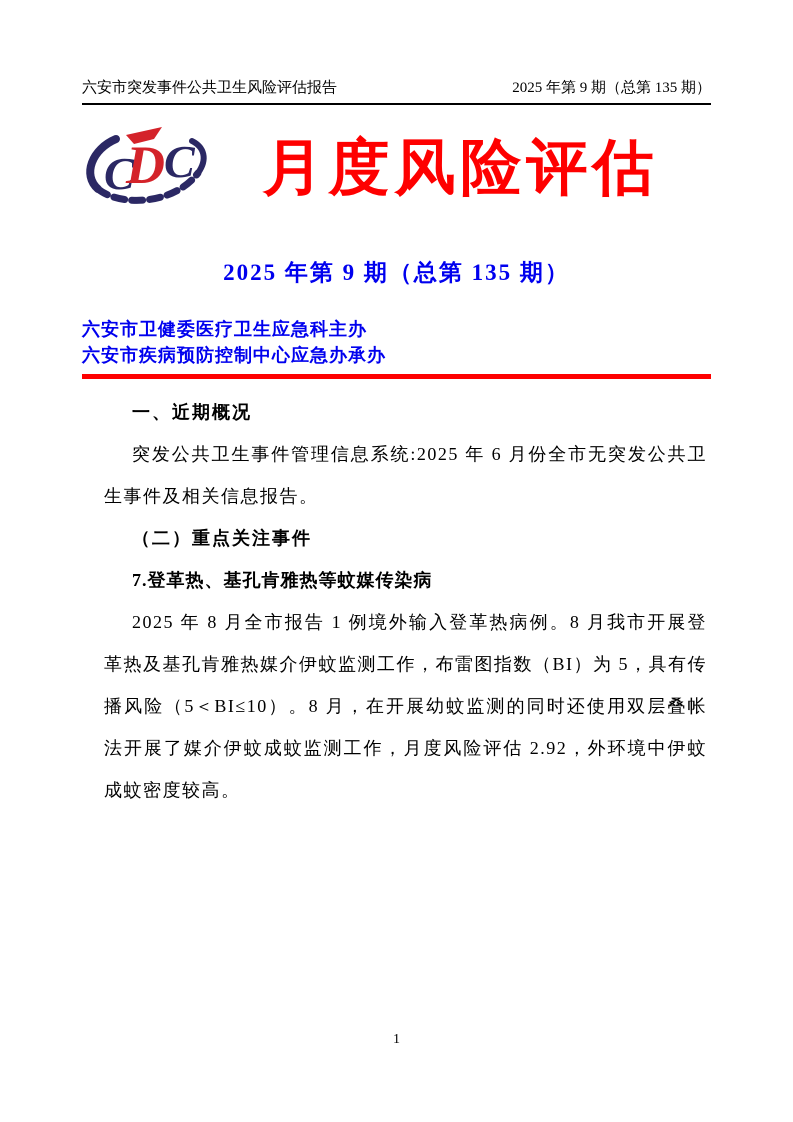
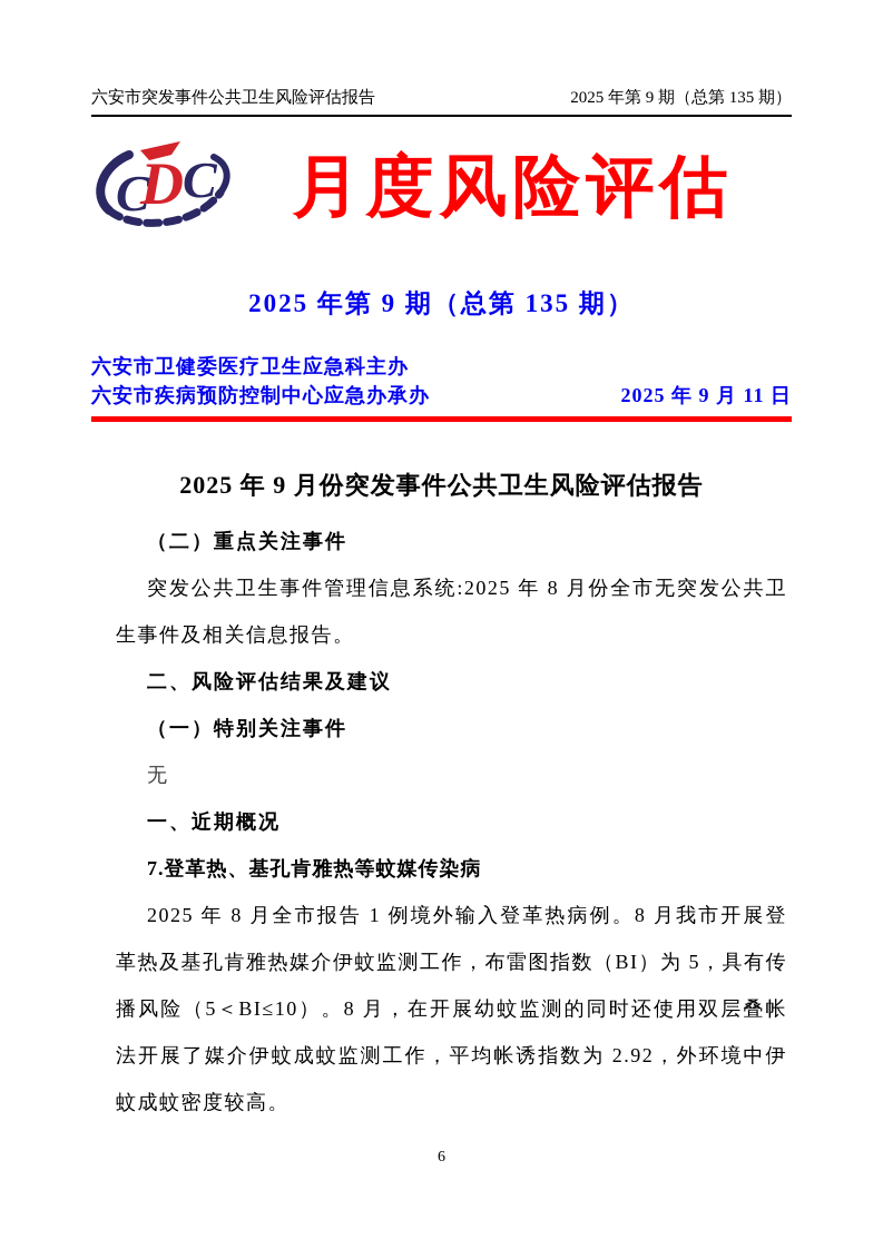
  六安市突发事件公共卫生风险评估报告
  2025 年第 9 期（总第 135 期）
  C
  D
  C
  月度风险评估
  2025 年第 9 期（总第 135 期）
  六安市卫健委医疗卫生应急科主办
  六安市疾病预防控制中心应急办承办
+ 2025 年 9 月 11 日
+ 2025 年 9 月份突发事件公共卫生风险评估报告
- 一、近期概况
+ （二）重点关注事件
- 突发公共卫生事件管理信息系统:2025 年 6 月份全市无突发公共卫生事件及相关信息报告。
+ 突发公共卫生事件管理信息系统:2025 年 8 月份全市无突发公共卫生事件及相关信息报告。
+ 二、风险评估结果及建议
+ （一）特别关注事件
+ 无
- （二）重点关注事件
+ 一、近期概况
  7.登革热、基孔肯雅热等蚊媒传染病
- 2025 年 8 月全市报告 1 例境外输入登革热病例。8 月我市开展登革热及基孔肯雅热媒介伊蚊监测工作，布雷图指数（BI）为 5，具有传播风险（5＜BI≤10）。8 月，在开展幼蚊监测的同时还使用双层叠帐法开展了媒介伊蚊成蚊监测工作，月度风险评估 2.92，外环境中伊蚊成蚊密度较高。
+ 2025 年 8 月全市报告 1 例境外输入登革热病例。8 月我市开展登革热及基孔肯雅热媒介伊蚊监测工作，布雷图指数（BI）为 5，具有传播风险（5＜BI≤10）。8 月，在开展幼蚊监测的同时还使用双层叠帐法开展了媒介伊蚊成蚊监测工作，平均帐诱指数为 2.92，外环境中伊蚊成蚊密度较高。
- 1
+ 6
